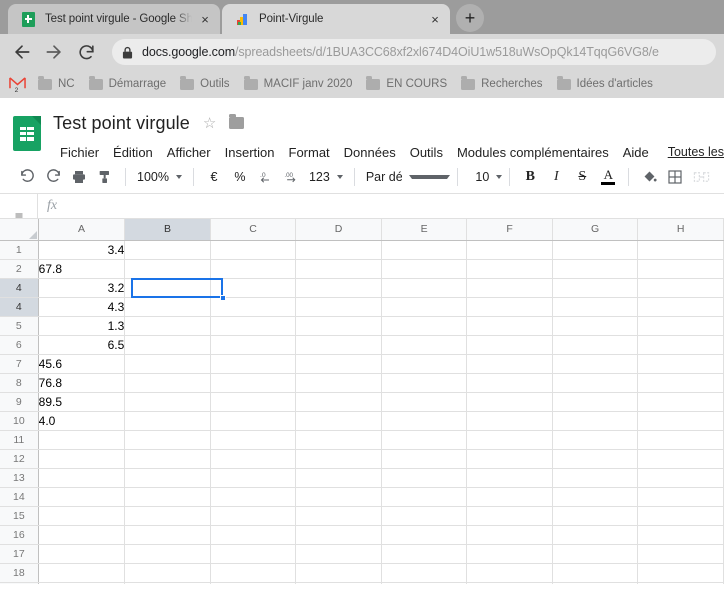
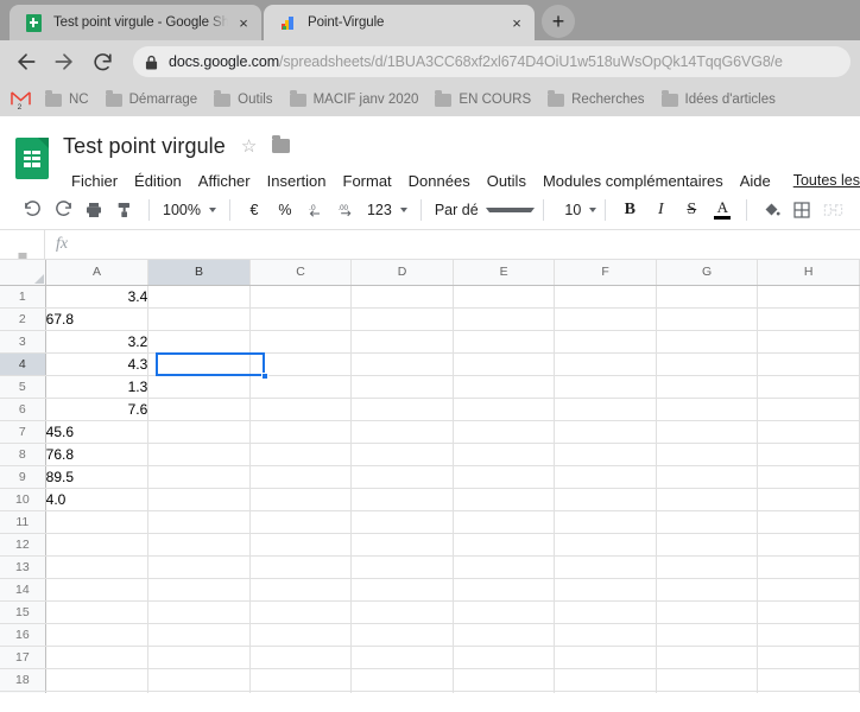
  Test point virgule - Google Sh
  ×
  Point-Virgule
  ×
  +
  docs.google.com/spreadsheets/d/1BUA3CC68xf2xl674D4OiU1w518uWsOpQk14TqqG6VG8/e
  NC
  Démarrage
  Outils
  MACIF janv 2020
  EN COURS
  Recherches
  Idées d'articles
  Test point virgule
  ☆
  Fichier
  Édition
  Afficher
  Insertion
  Format
  Données
  Outils
  Modules complémentaires
  Aide
  Toutes les
  100%
  €
  %
  123
  10
  B
  I
  S
  A
  fx
  	A	B	C	D	E	F	G	H
  1	3.4
  2	67.8
- 4	3.2
+ 3	3.2
  4	4.3
  5	1.3
- 6	6.5
+ 6	7.6
  7	45.6
  8	76.8
  9	89.5
  10	4.0
  11
  12
  13
  14
  15
  16
  17
  18
